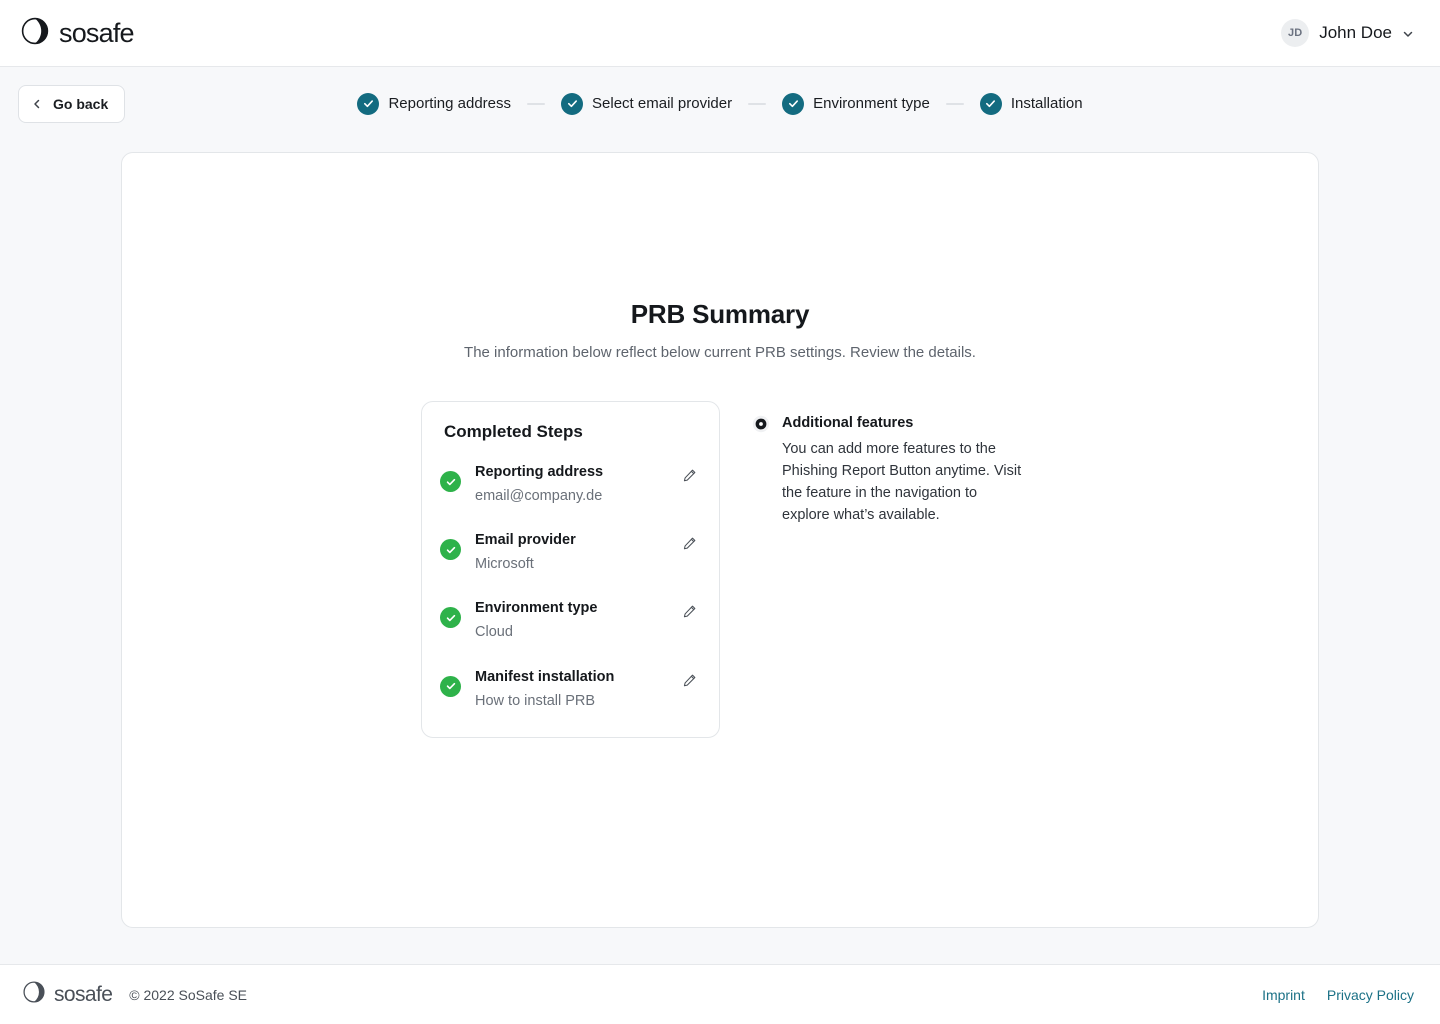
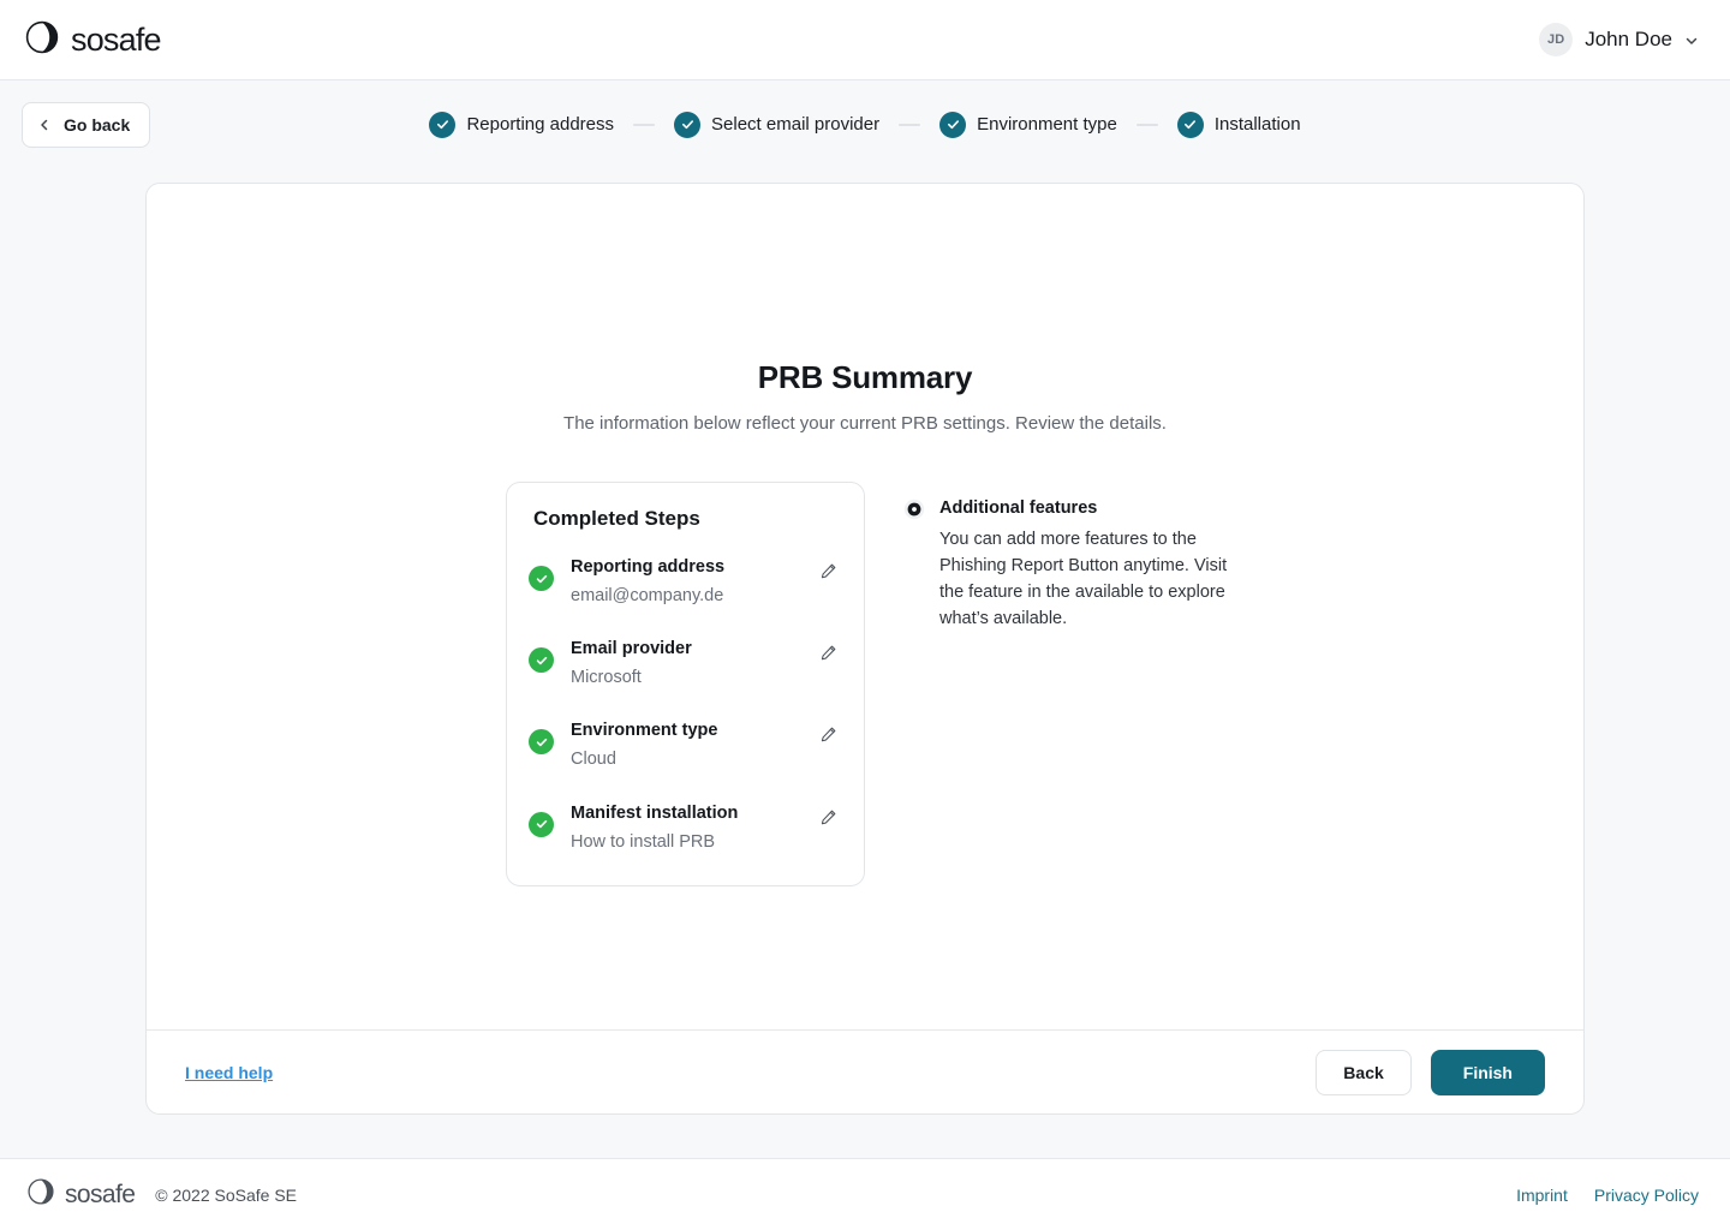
  sosafe
  JD
  John Doe
  Go back
  Reporting address
  Select email provider
  Environment type
  Installation
  PRB Summary
- The information below reflect below current PRB settings. Review the details.
+ The information below reflect your current PRB settings. Review the details.
  Completed Steps
  Reporting address
  email@company.de
  Email provider
  Microsoft
  Environment type
  Cloud
  Manifest installation
  How to install PRB
  Additional features
- You can add more features to the Phishing Report Button anytime. Visit the feature in the navigation to explore what’s available.
+ You can add more features to the Phishing Report Button anytime. Visit the feature in the available to explore what’s available.
+ I need help
+ Back
+ Finish
  sosafe
  © 2022 SoSafe SE
  Imprint
  Privacy Policy
